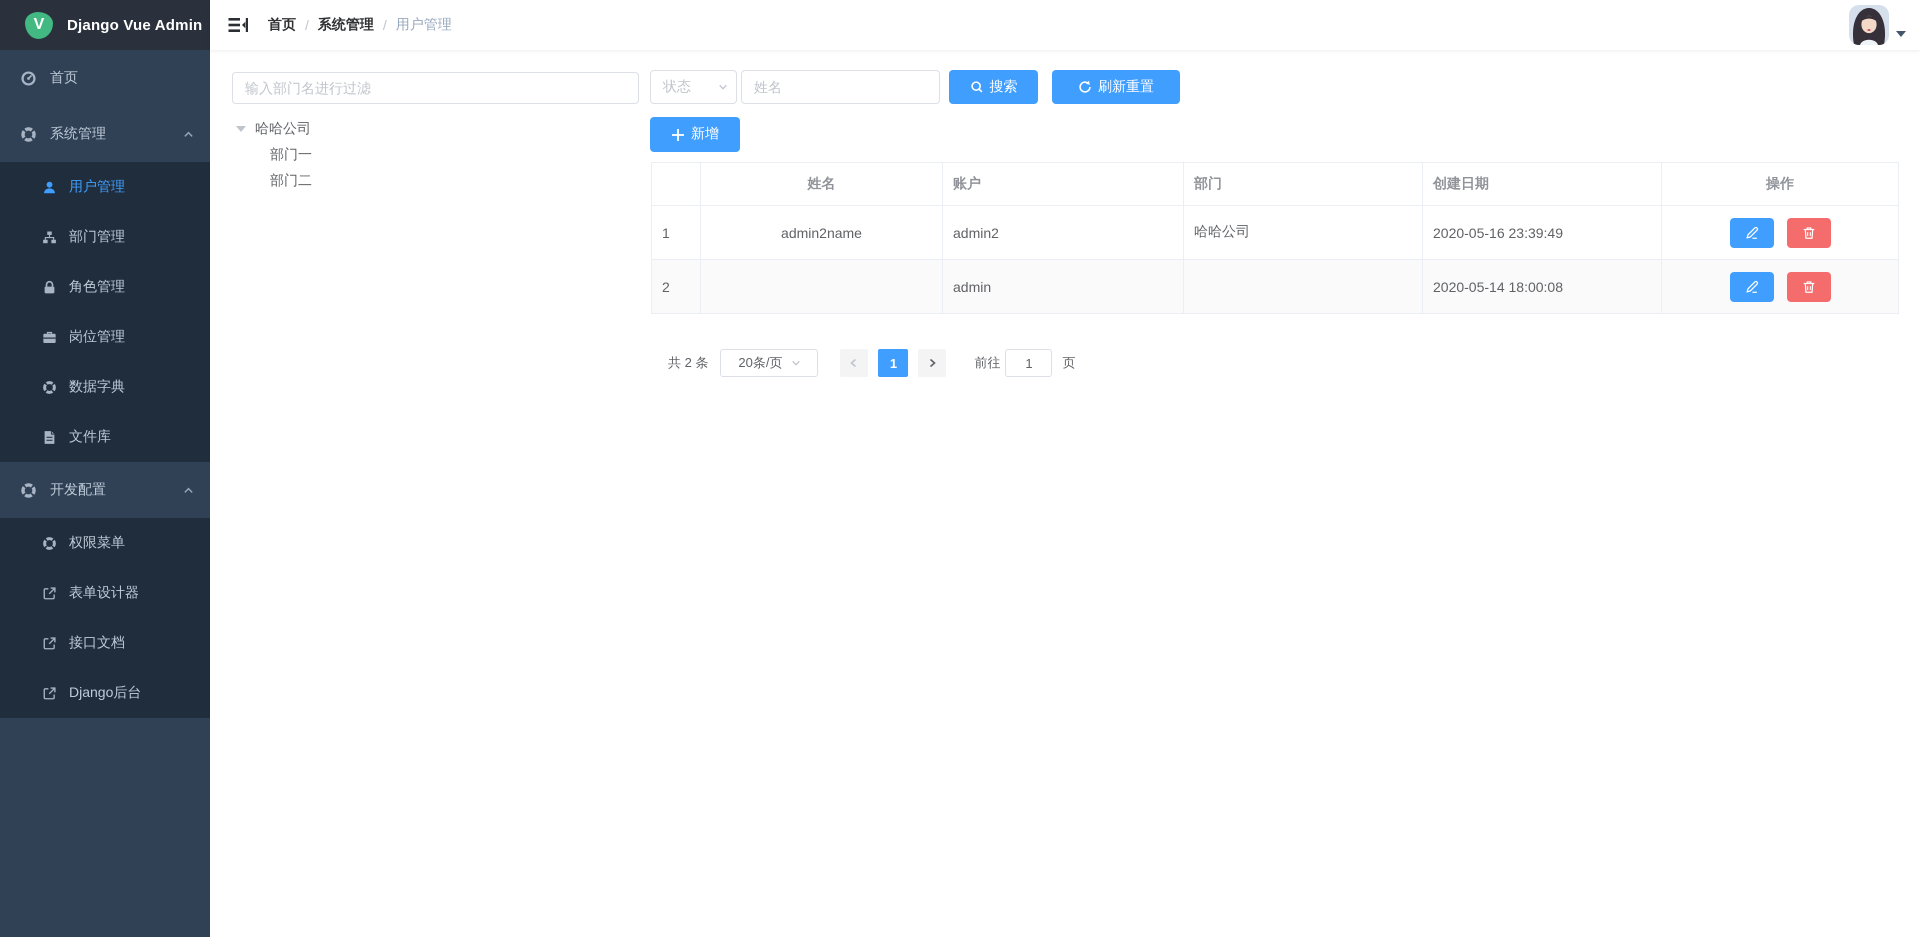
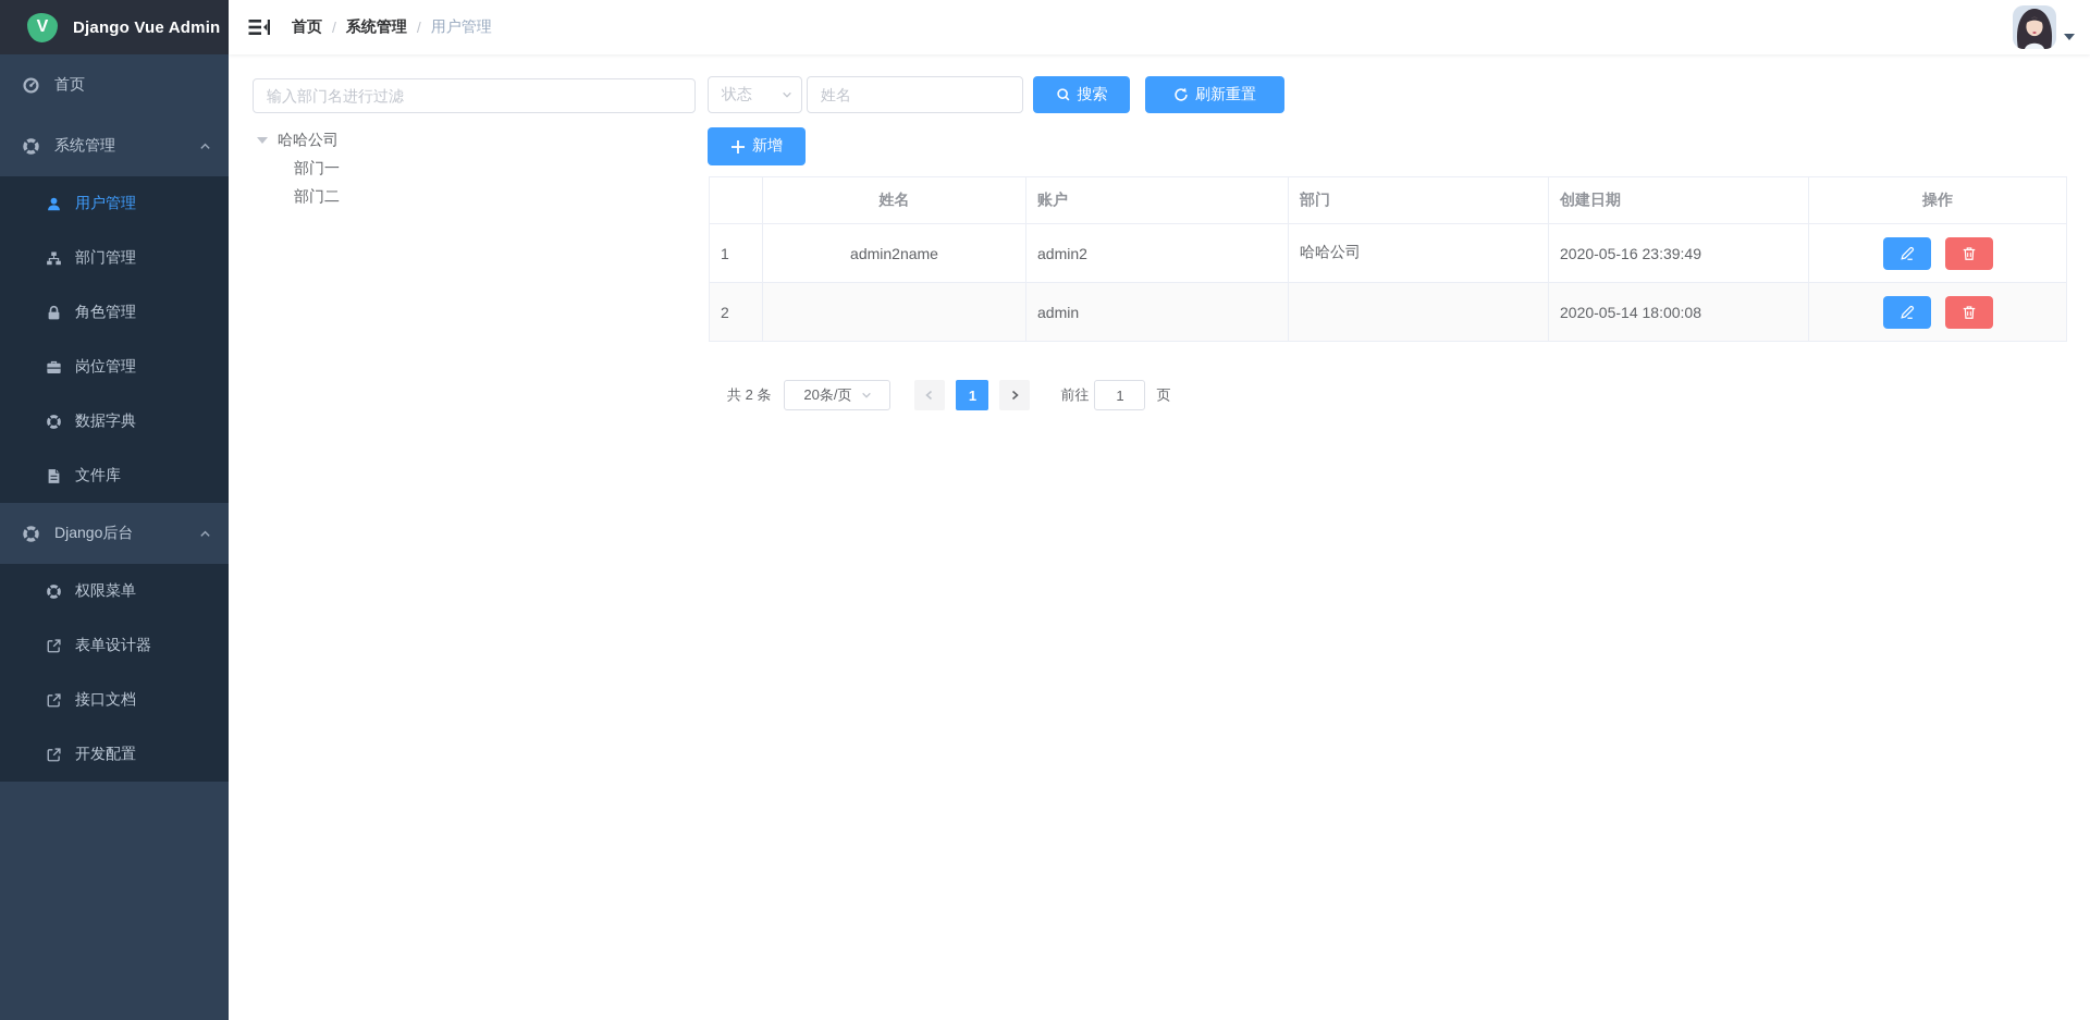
  V
  Django Vue Admin
  首页
  系统管理
  用户管理
  部门管理
  角色管理
  岗位管理
  数据字典
  文件库
- 开发配置
+ Django后台
  权限菜单
  表单设计器
  接口文档
- Django后台
+ 开发配置
  首页
  /
  系统管理
  /
  用户管理
  输入部门名进行过滤
  哈哈公司
  部门一
  部门二
  状态
  姓名
  搜索
  刷新重置
  新增
  	姓名	账户	部门	创建日期	操作
  1	admin2name	admin2	哈哈公司	2020-05-16 23:39:49
  2		admin		2020-05-14 18:00:08
  共 2 条
  20条/页
  1
  前往
  1
  页
